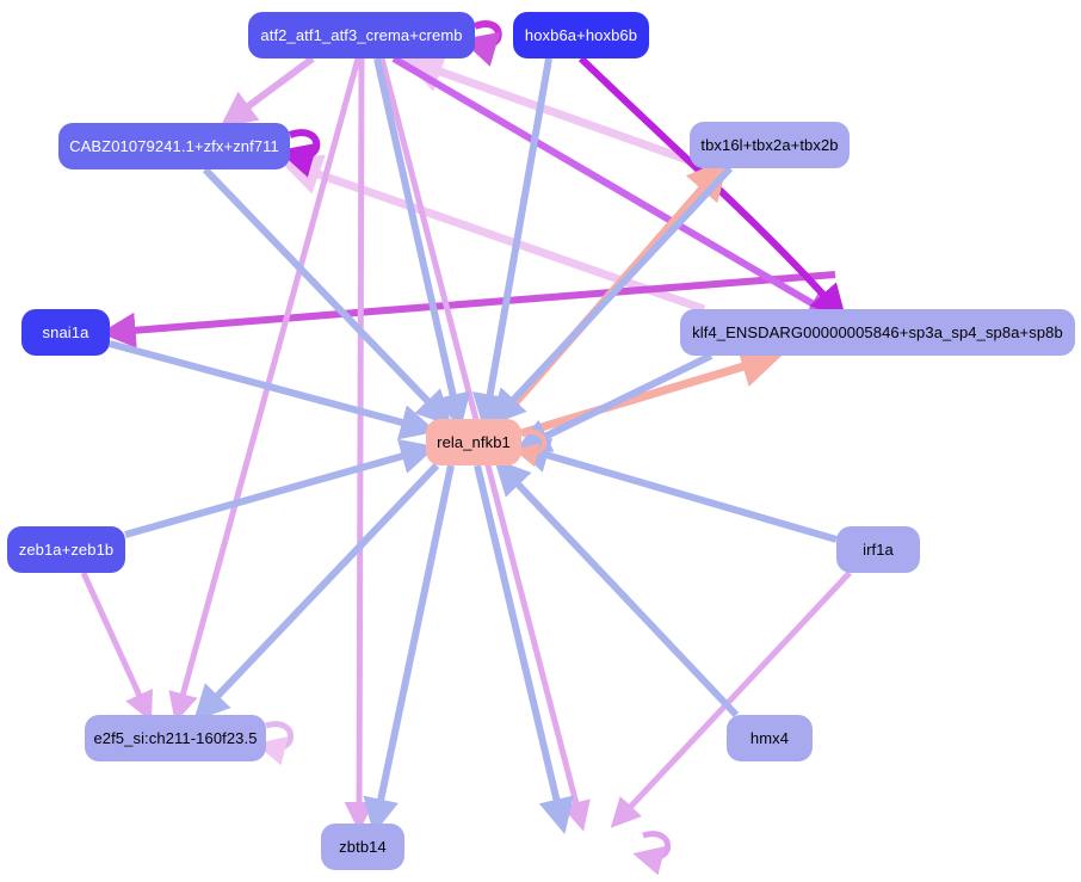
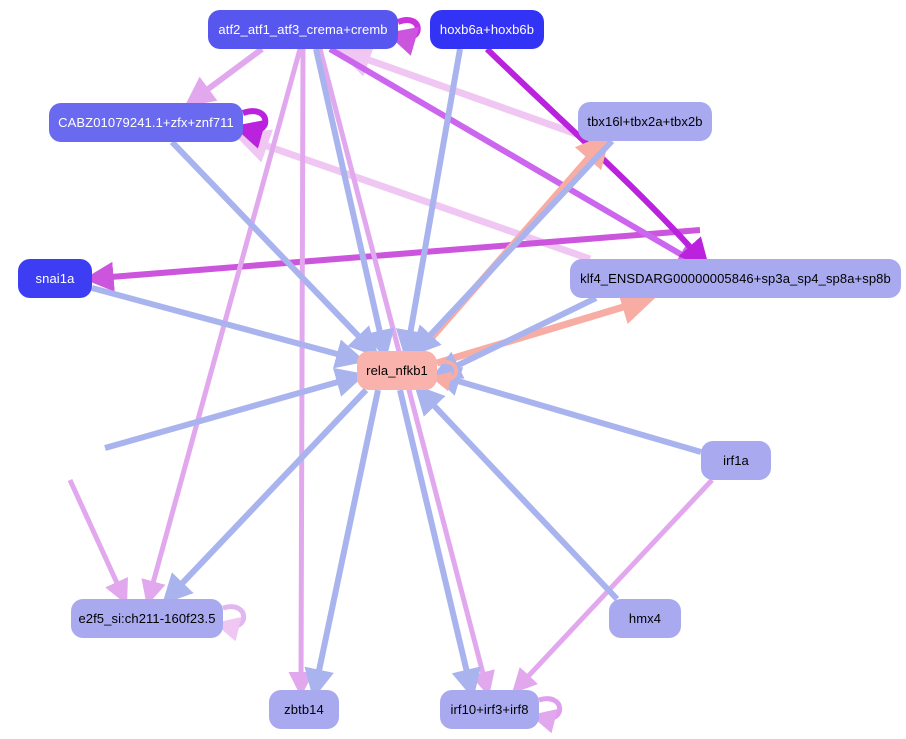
  atf2_atf1_atf3_crema+cremb
  hoxb6a+hoxb6b
  CABZ01079241.1+zfx+znf711
  tbx16l+tbx2a+tbx2b
  snai1a
  klf4_ENSDARG00000005846+sp3a_sp4_sp8a+sp8b
  rela_nfkb1
- zeb1a+zeb1b
  irf1a
  e2f5_si:ch211-160f23.5
  hmx4
  zbtb14
+ irf10+irf3+irf8
